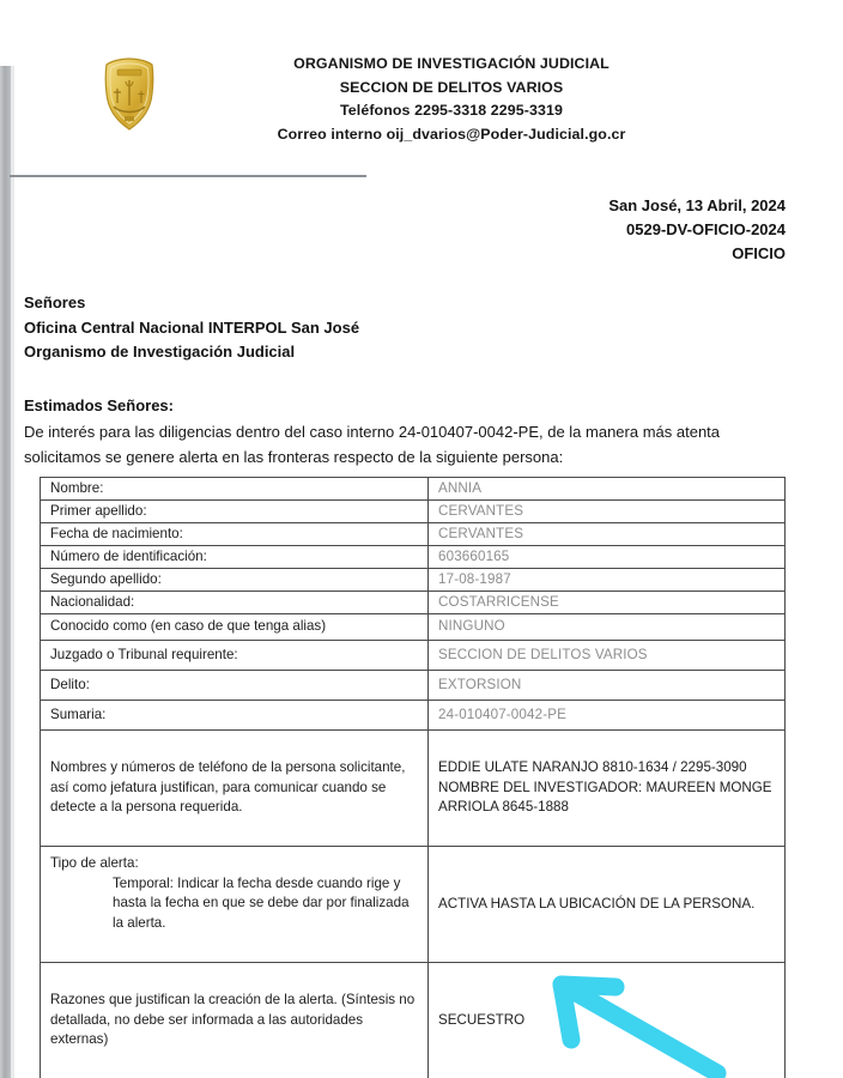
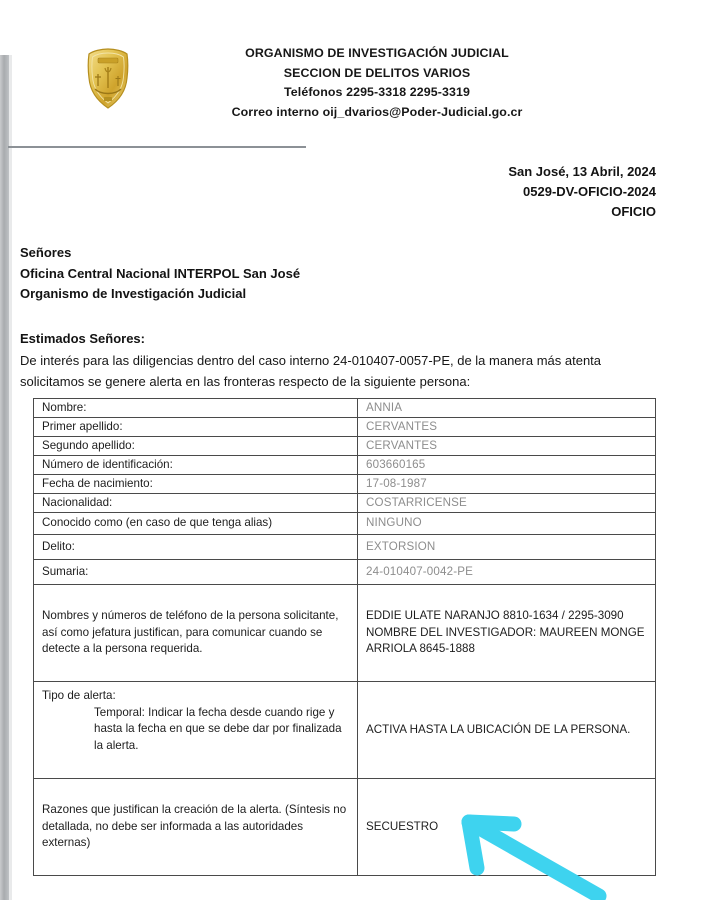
  ORGANISMO DE INVESTIGACIÓN JUDICIAL
  SECCION DE DELITOS VARIOS
  Teléfonos 2295-3318 2295-3319
  Correo interno oij_dvarios@Poder-Judicial.go.cr
  San José, 13 Abril, 2024
  0529-DV-OFICIO-2024
  OFICIO
  Señores
  Oficina Central Nacional INTERPOL San José
  Organismo de Investigación Judicial
  Estimados Señores:
- De interés para las diligencias dentro del caso interno 24-010407-0042-PE, de la manera más atenta solicitamos se genere alerta en las fronteras respecto de la siguiente persona:
+ De interés para las diligencias dentro del caso interno 24-010407-0057-PE, de la manera más atenta solicitamos se genere alerta en las fronteras respecto de la siguiente persona:
  Nombre:	ANNIA
  Primer apellido:	CERVANTES
- Fecha de nacimiento:	CERVANTES
+ Segundo apellido:	CERVANTES
  Número de identificación:	603660165
- Segundo apellido:	17-08-1987
+ Fecha de nacimiento:	17-08-1987
  Nacionalidad:	COSTARRICENSE
  Conocido como (en caso de que tenga alias)	NINGUNO
- Juzgado o Tribunal requirente:	SECCION DE DELITOS VARIOS
  Delito:	EXTORSION
  Sumaria:	24-010407-0042-PE
  Nombres y números de teléfono de la persona solicitante, así como jefatura justifican, para comunicar cuando se detecte a la persona requerida.	EDDIE ULATE NARANJO 8810-1634 / 2295-3090 NOMBRE DEL INVESTIGADOR: MAUREEN MONGE ARRIOLA 8645-1888
  Tipo de alerta: Temporal: Indicar la fecha desde cuando rige y hasta la fecha en que se debe dar por finalizada la alerta.	ACTIVA HASTA LA UBICACIÓN DE LA PERSONA.
  Razones que justifican la creación de la alerta. (Síntesis no detallada, no debe ser informada a las autoridades externas)	SECUESTRO
